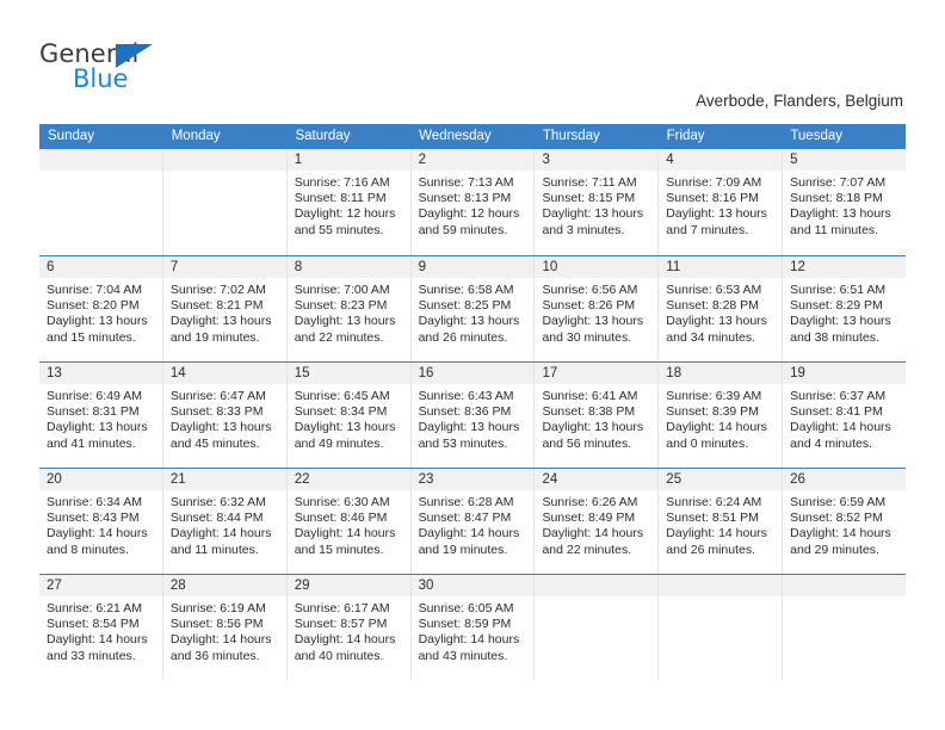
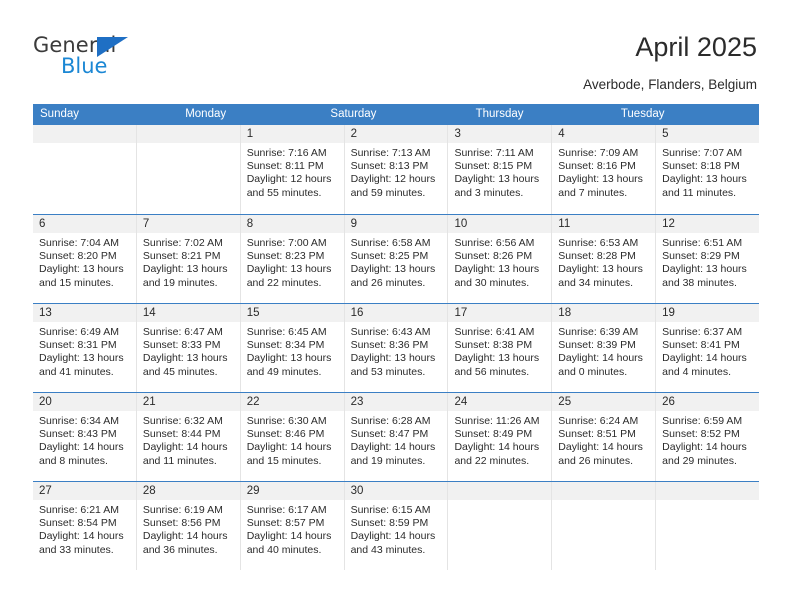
  General
  Blue
+ April 2025
  Averbode, Flanders, Belgium
  Sunday
  Monday
  Saturday
- Wednesday
  Thursday
- Friday
  Tuesday
  1
  Sunrise: 7:16 AM
  Sunset: 8:11 PM
  Daylight: 12 hours
  and 55 minutes.
  2
  Sunrise: 7:13 AM
  Sunset: 8:13 PM
  Daylight: 12 hours
  and 59 minutes.
  3
  Sunrise: 7:11 AM
  Sunset: 8:15 PM
  Daylight: 13 hours
  and 3 minutes.
  4
  Sunrise: 7:09 AM
  Sunset: 8:16 PM
  Daylight: 13 hours
  and 7 minutes.
  5
  Sunrise: 7:07 AM
  Sunset: 8:18 PM
  Daylight: 13 hours
  and 11 minutes.
  6
  Sunrise: 7:04 AM
  Sunset: 8:20 PM
  Daylight: 13 hours
  and 15 minutes.
  7
  Sunrise: 7:02 AM
  Sunset: 8:21 PM
  Daylight: 13 hours
  and 19 minutes.
  8
  Sunrise: 7:00 AM
  Sunset: 8:23 PM
  Daylight: 13 hours
  and 22 minutes.
  9
  Sunrise: 6:58 AM
  Sunset: 8:25 PM
  Daylight: 13 hours
  and 26 minutes.
  10
  Sunrise: 6:56 AM
  Sunset: 8:26 PM
  Daylight: 13 hours
  and 30 minutes.
  11
  Sunrise: 6:53 AM
  Sunset: 8:28 PM
  Daylight: 13 hours
  and 34 minutes.
  12
  Sunrise: 6:51 AM
  Sunset: 8:29 PM
  Daylight: 13 hours
  and 38 minutes.
  13
  Sunrise: 6:49 AM
  Sunset: 8:31 PM
  Daylight: 13 hours
  and 41 minutes.
  14
  Sunrise: 6:47 AM
  Sunset: 8:33 PM
  Daylight: 13 hours
  and 45 minutes.
  15
  Sunrise: 6:45 AM
  Sunset: 8:34 PM
  Daylight: 13 hours
  and 49 minutes.
  16
  Sunrise: 6:43 AM
  Sunset: 8:36 PM
  Daylight: 13 hours
  and 53 minutes.
  17
  Sunrise: 6:41 AM
  Sunset: 8:38 PM
  Daylight: 13 hours
  and 56 minutes.
  18
  Sunrise: 6:39 AM
  Sunset: 8:39 PM
  Daylight: 14 hours
  and 0 minutes.
  19
  Sunrise: 6:37 AM
  Sunset: 8:41 PM
  Daylight: 14 hours
  and 4 minutes.
  20
  Sunrise: 6:34 AM
  Sunset: 8:43 PM
  Daylight: 14 hours
  and 8 minutes.
  21
  Sunrise: 6:32 AM
  Sunset: 8:44 PM
  Daylight: 14 hours
  and 11 minutes.
  22
  Sunrise: 6:30 AM
  Sunset: 8:46 PM
  Daylight: 14 hours
  and 15 minutes.
  23
  Sunrise: 6:28 AM
  Sunset: 8:47 PM
  Daylight: 14 hours
  and 19 minutes.
  24
- Sunrise: 6:26 AM
+ Sunrise: 11:26 AM
  Sunset: 8:49 PM
  Daylight: 14 hours
  and 22 minutes.
  25
  Sunrise: 6:24 AM
  Sunset: 8:51 PM
  Daylight: 14 hours
  and 26 minutes.
  26
  Sunrise: 6:59 AM
  Sunset: 8:52 PM
  Daylight: 14 hours
  and 29 minutes.
  27
  Sunrise: 6:21 AM
  Sunset: 8:54 PM
  Daylight: 14 hours
  and 33 minutes.
  28
  Sunrise: 6:19 AM
  Sunset: 8:56 PM
  Daylight: 14 hours
  and 36 minutes.
  29
  Sunrise: 6:17 AM
  Sunset: 8:57 PM
  Daylight: 14 hours
  and 40 minutes.
  30
- Sunrise: 6:05 AM
+ Sunrise: 6:15 AM
  Sunset: 8:59 PM
  Daylight: 14 hours
  and 43 minutes.
